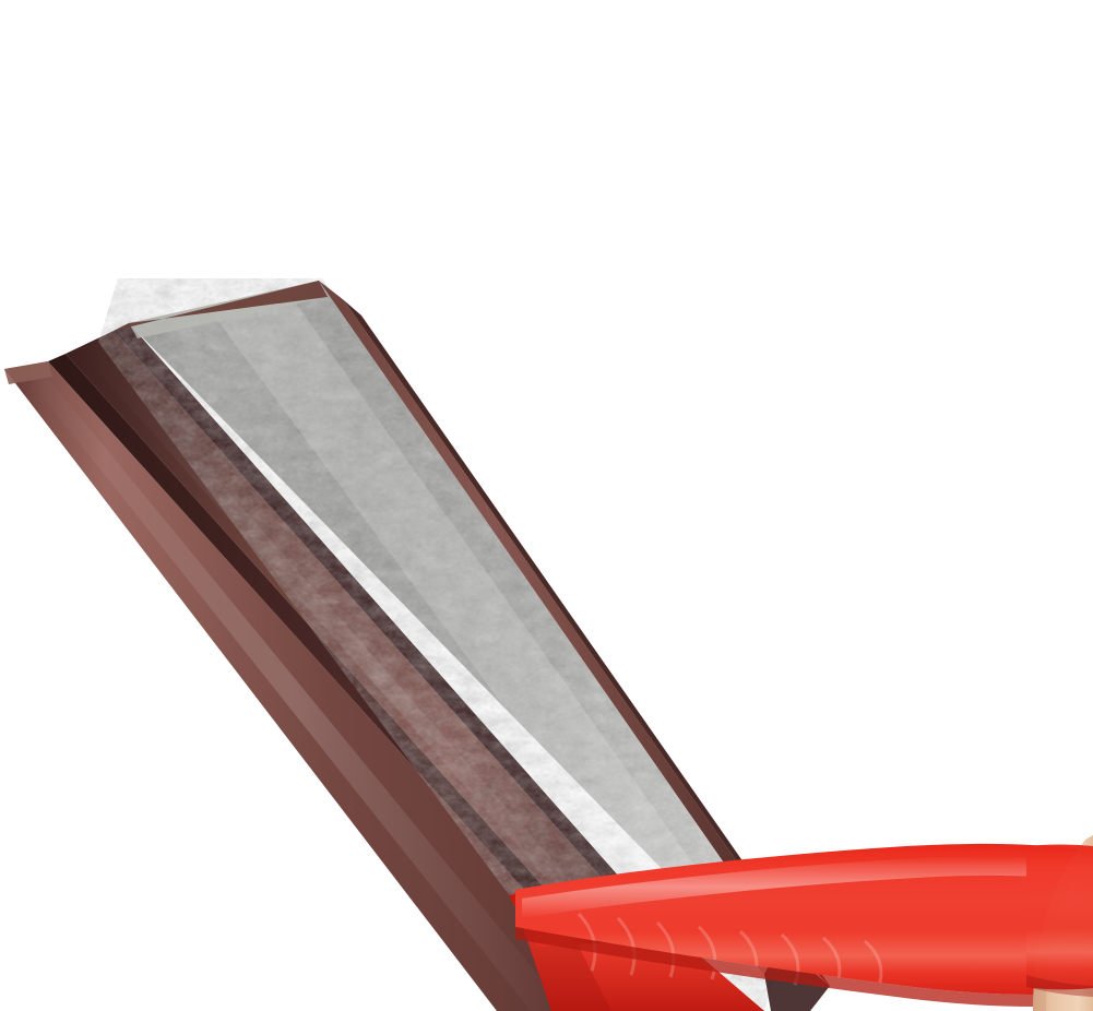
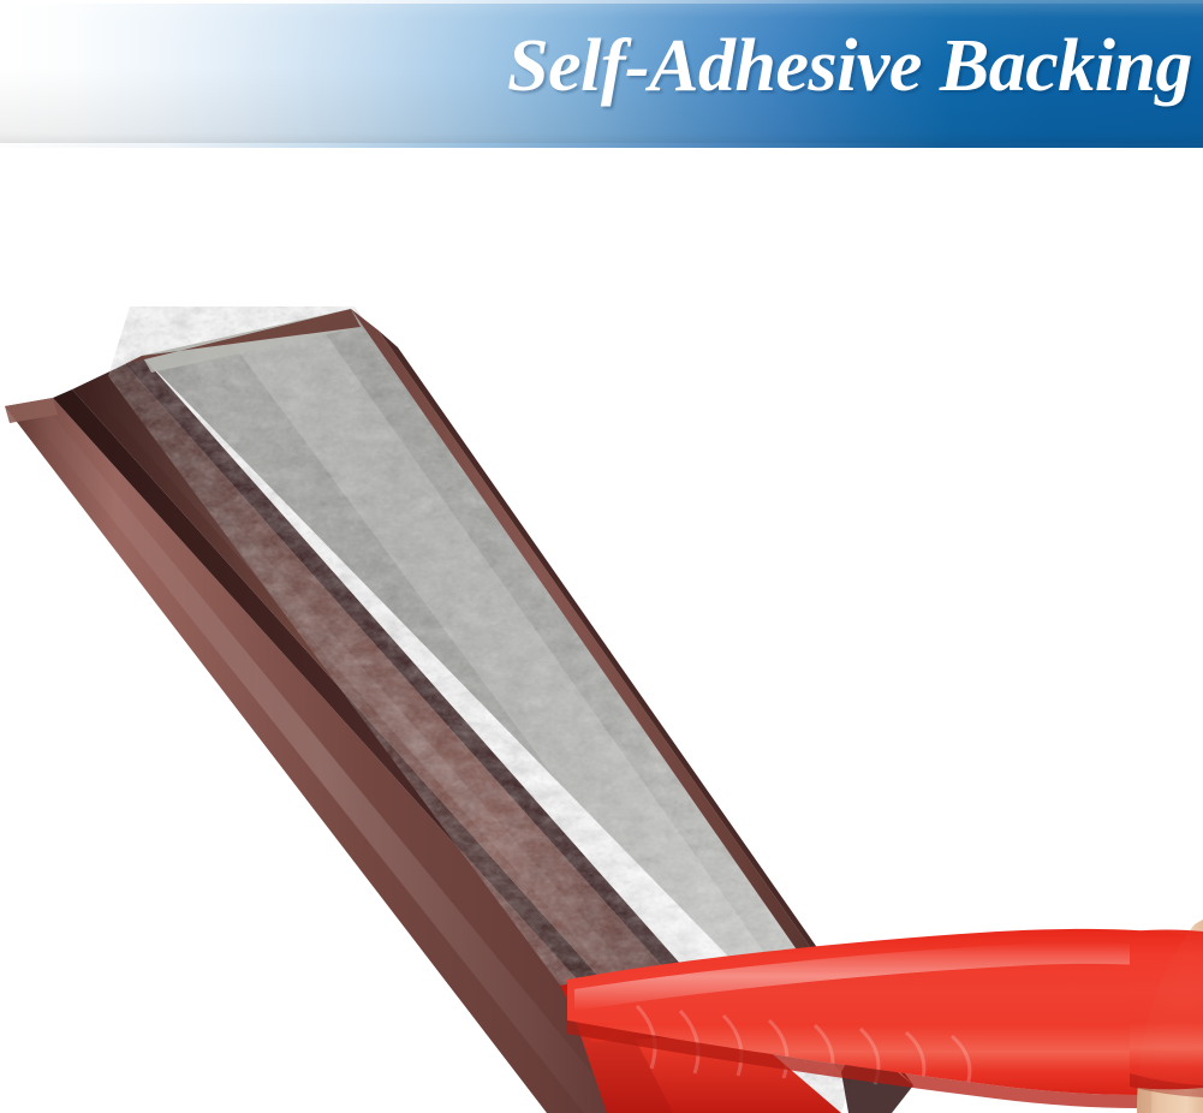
+ Self-Adhesive Backing
